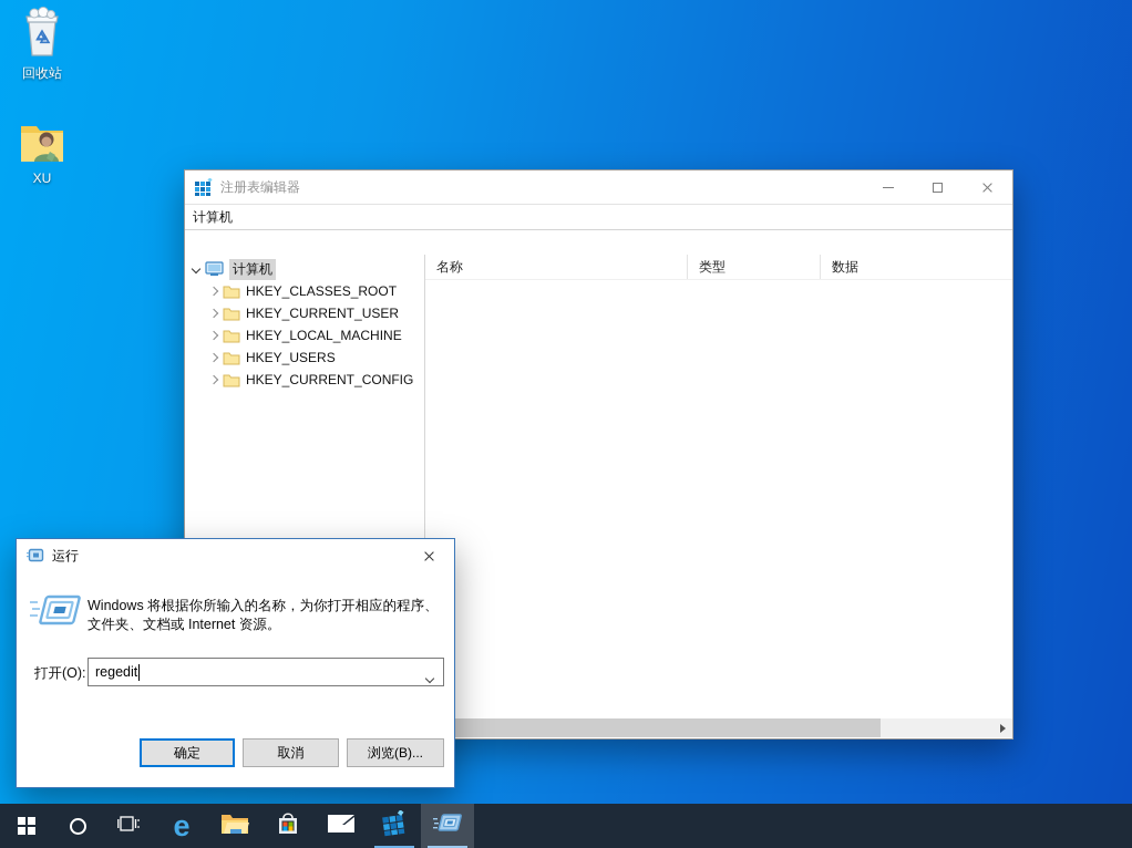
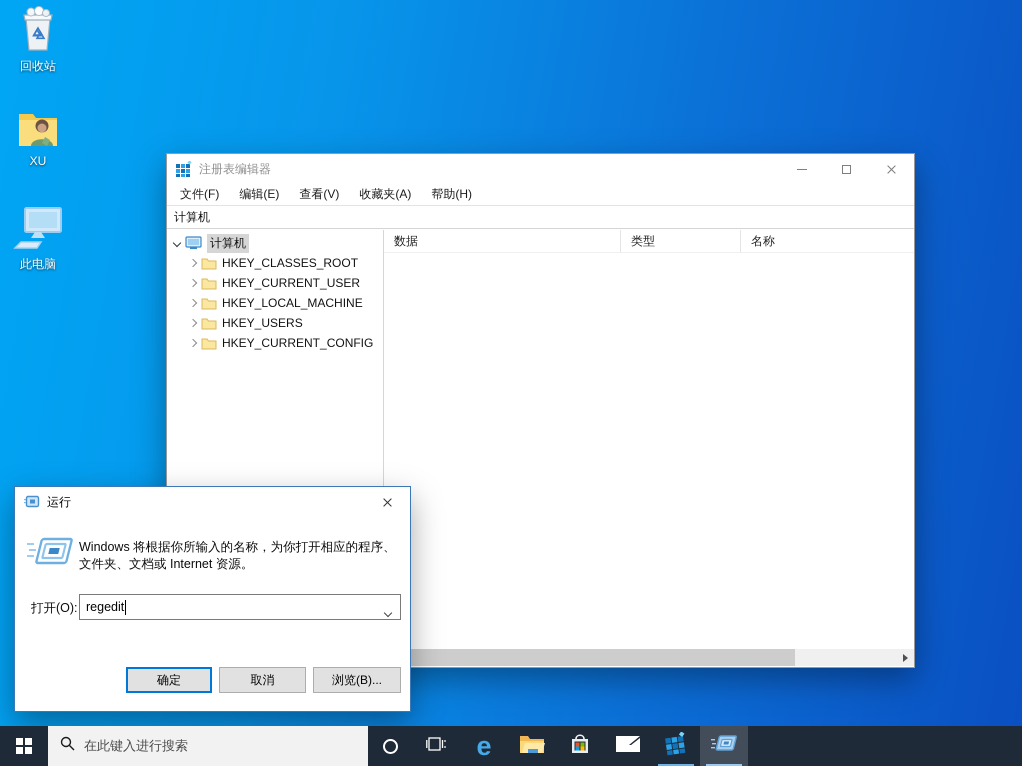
  回收站
  XU
+ 此电脑
  注册表编辑器
+ 文件(F)
+ 编辑(E)
+ 查看(V)
+ 收藏夹(A)
+ 帮助(H)
  计算机
  计算机
  HKEY_CLASSES_ROOT
  HKEY_CURRENT_USER
  HKEY_LOCAL_MACHINE
  HKEY_USERS
  HKEY_CURRENT_CONFIG
- 名称
+ 数据
  类型
- 数据
+ 名称
  运行
  Windows 将根据你所输入的名称，为你打开相应的程序、
  文件夹、文档或 Internet 资源。
  打开(O):
  regedit
  确定
  取消
  浏览(B)...
+ 在此键入进行搜索
  e
